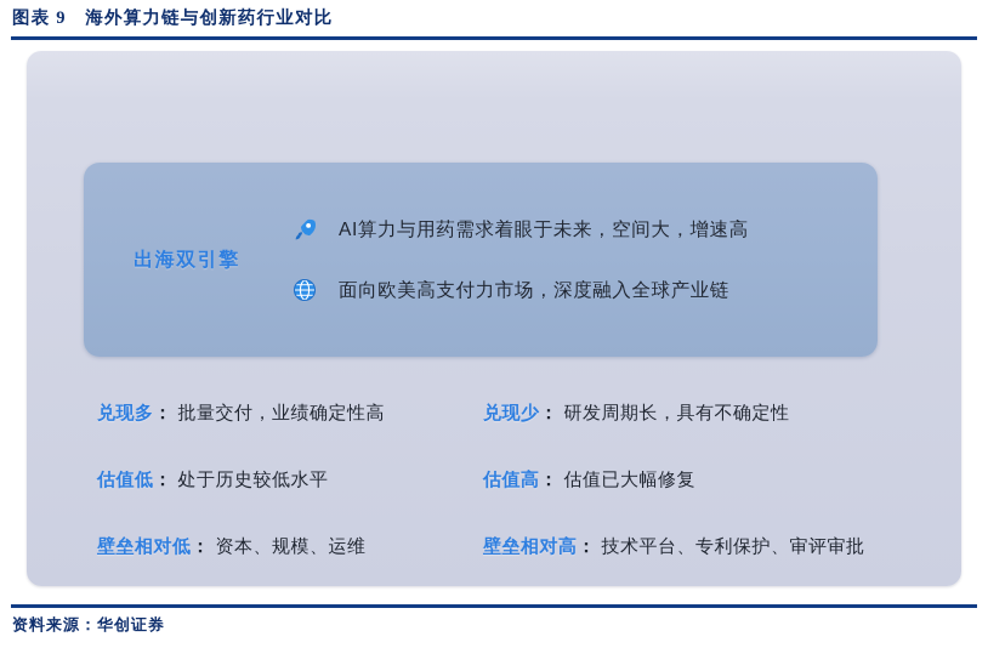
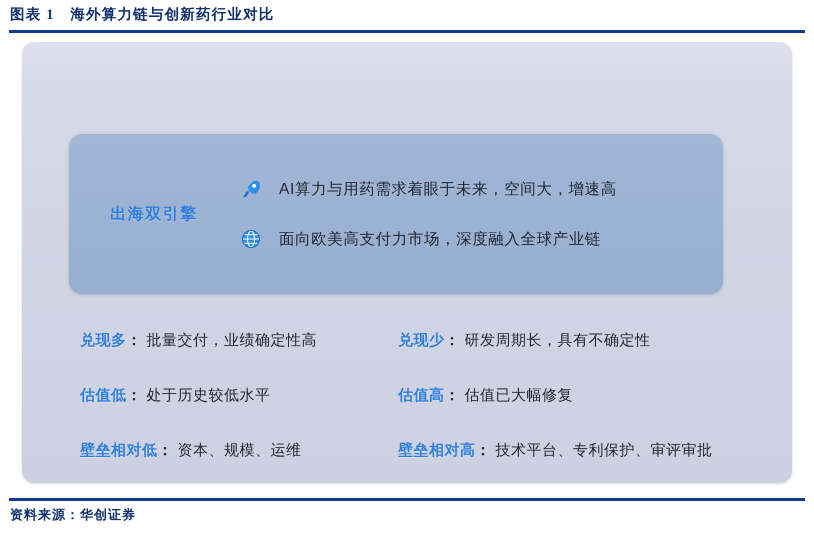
- 图表 9 海外算力链与创新药行业对比
+ 图表 1 海外算力链与创新药行业对比
  出海双引擎
  AI算力与用药需求着眼于未来，空间大，增速高
  面向欧美高支付力市场，深度融入全球产业链
  兑现多
  ：
  批量交付，业绩确定性高
  兑现少
  ：
  研发周期长，具有不确定性
  估值低
  ：
  处于历史较低水平
  估值高
  ：
  估值已大幅修复
  壁垒相对低
  ：
  资本、规模、运维
  壁垒相对高
  ：
  技术平台、专利保护、审评审批
  资料来源：华创证券
